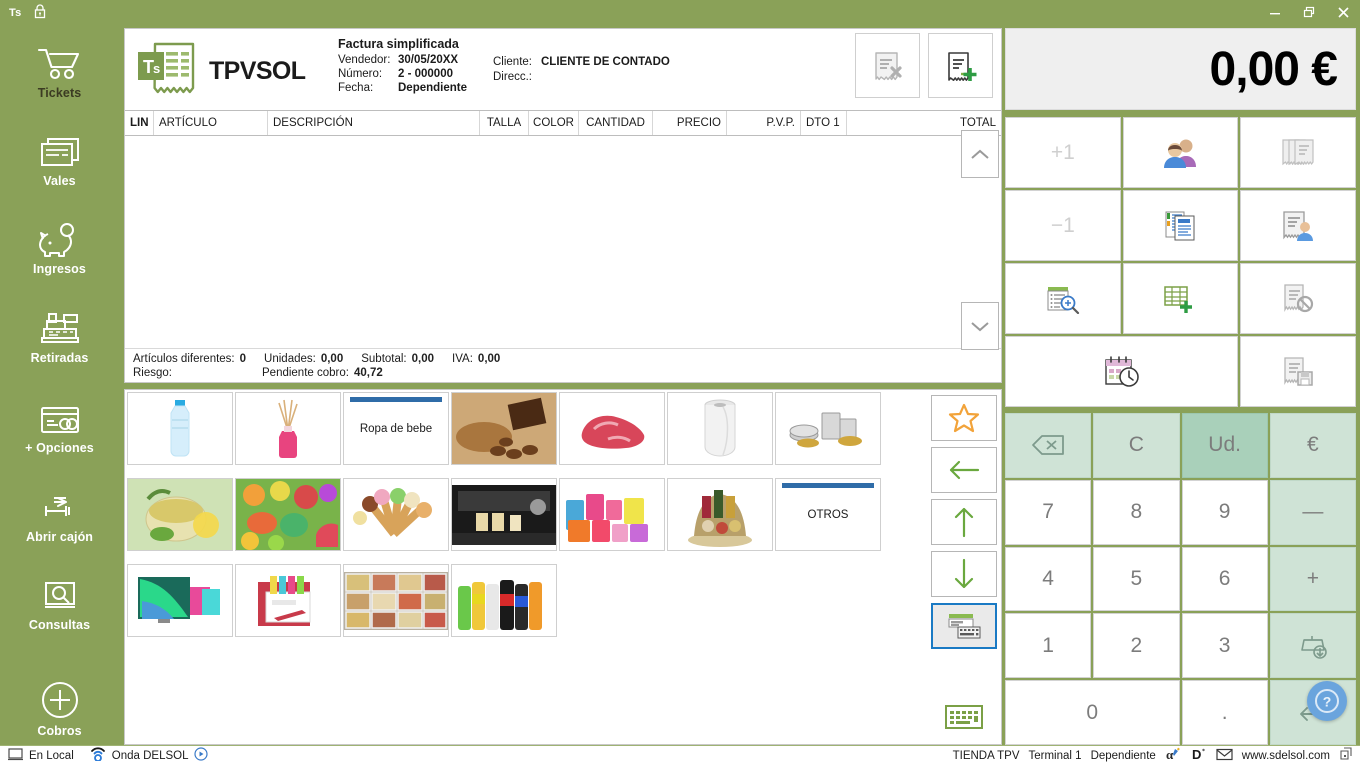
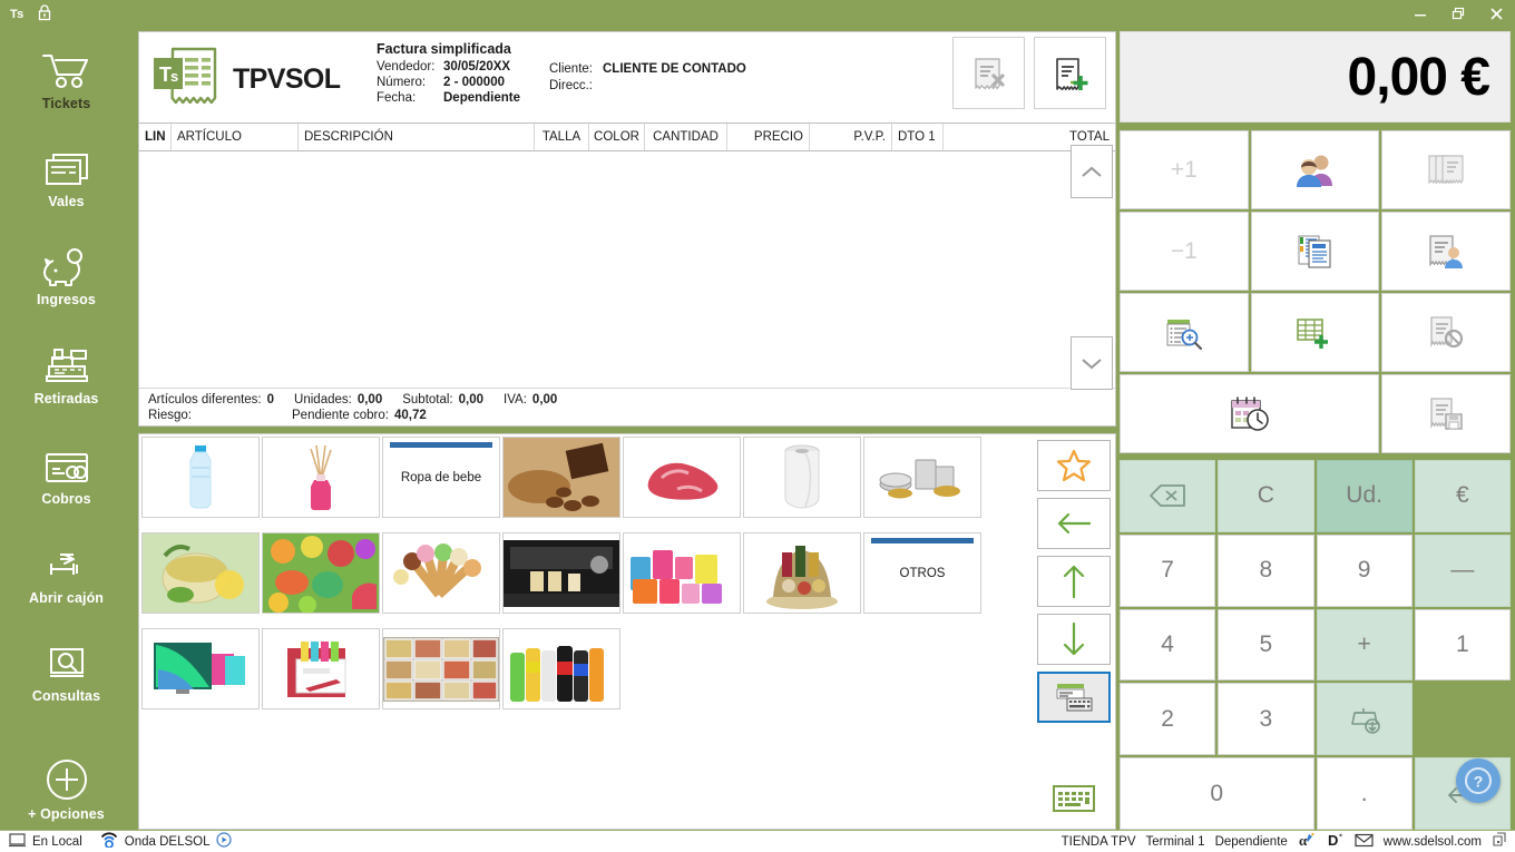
  Ts
  Tickets
  Vales
  Ingresos
  Retiradas
- + Opciones
+ Cobros
  Abrir cajón
  Consultas
- Cobros
+ + Opciones
  T
  s
  TPVSOL
  Factura simplificada
  Vendedor:
  30/05/20XX
  Número:
  2 - 000000
  Fecha:
  Dependiente
  Cliente:
  CLIENTE DE CONTADO
  Direcc.:
  LIN
  ARTÍCULO
  DESCRIPCIÓN
  TALLA
  COLOR
  CANTIDAD
  PRECIO
  P.V.P.
  DTO 1
  TOTAL
  Artículos diferentes:
  0
  Unidades:
  0,00
  Subtotal:
  0,00
  IVA:
  0,00
  Riesgo:
  Pendiente cobro:
  40,72
  Ropa de bebe
  OTROS
  0,00 €
  +1
  −1
  C
  Ud.
  €
  7
  8
  9
  —
  4
  5
- 6
  +
  1
  2
  3
  0
  .
  ?
  En Local
  Onda DELSOL
  TIENDA TPV
  Terminal 1
  Dependiente
  α
  D
  www.sdelsol.com
